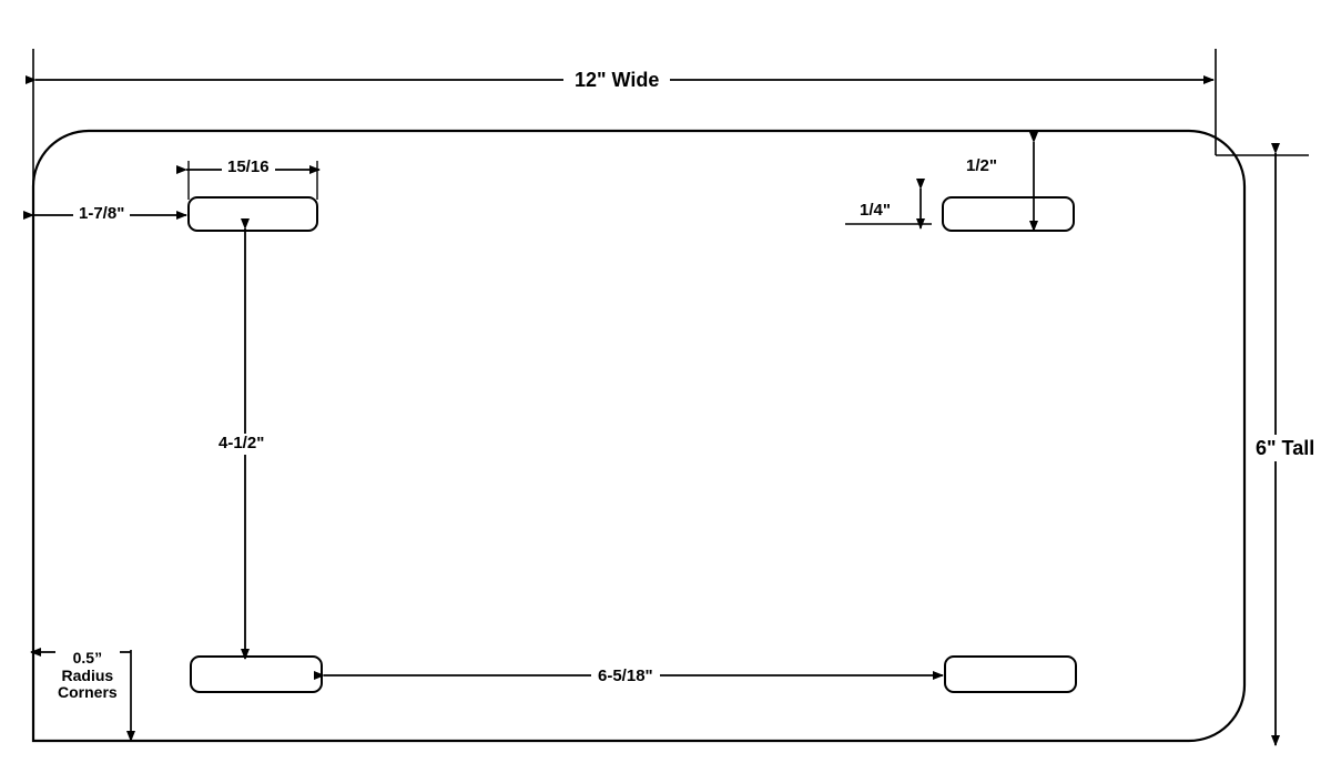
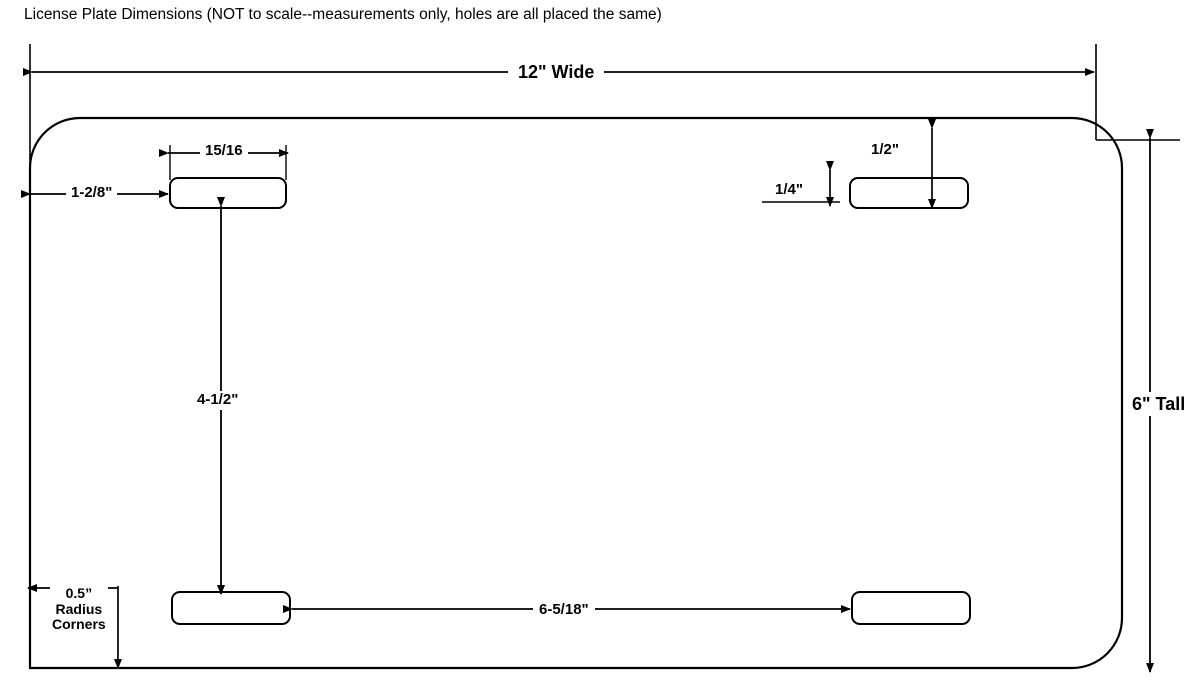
+ License Plate Dimensions (NOT to scale--measurements only, holes are all placed the same)
  12" Wide
  6" Tall
  15/16
- 1-7/8"
+ 1-2/8"
  1/2"
  1/4"
  4-1/2"
  6-5/18"
  0.5”
  Radius
  Corners
